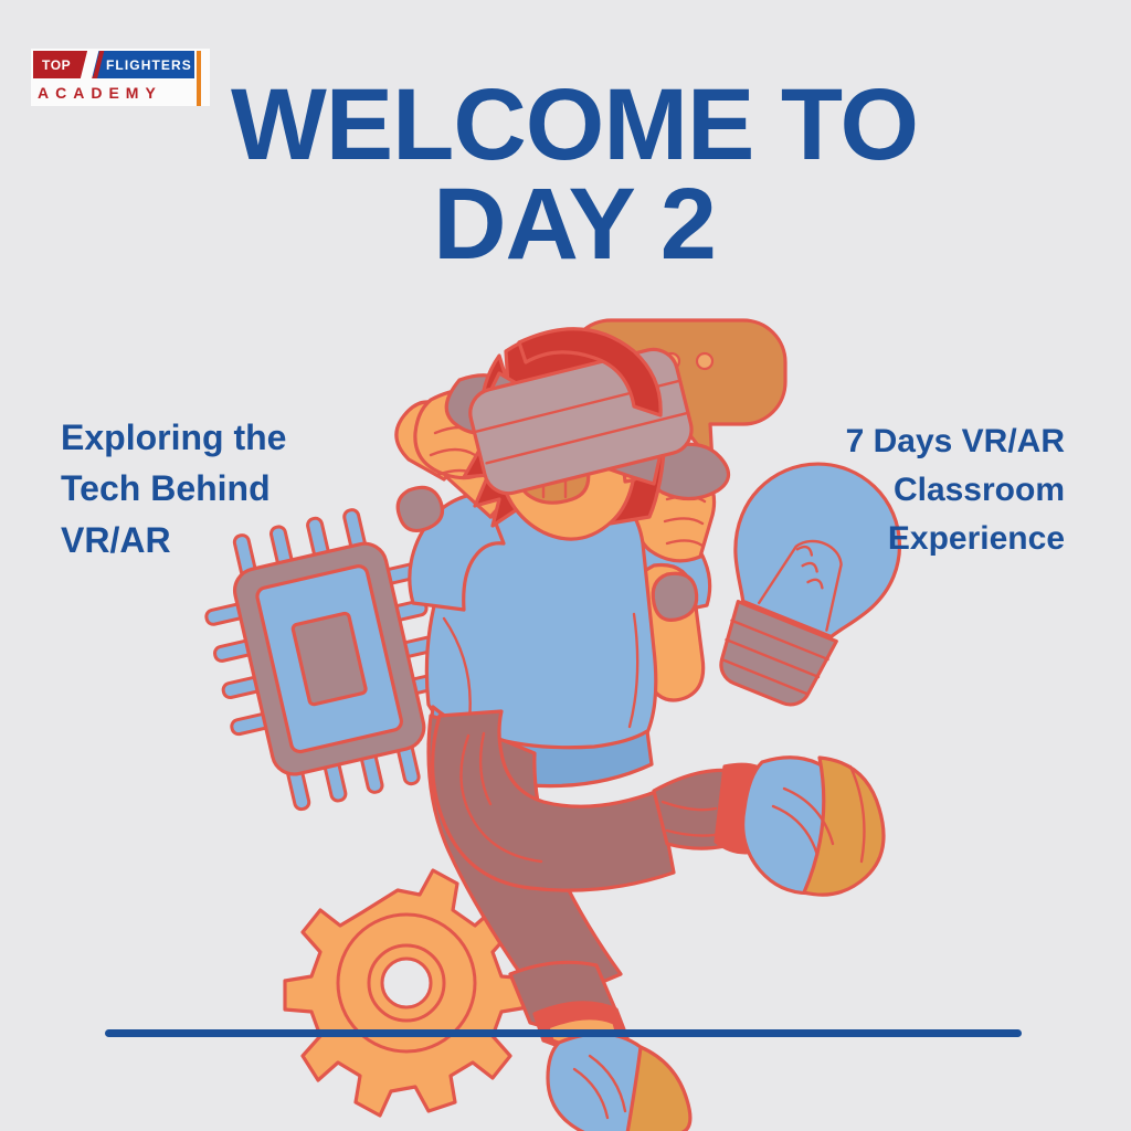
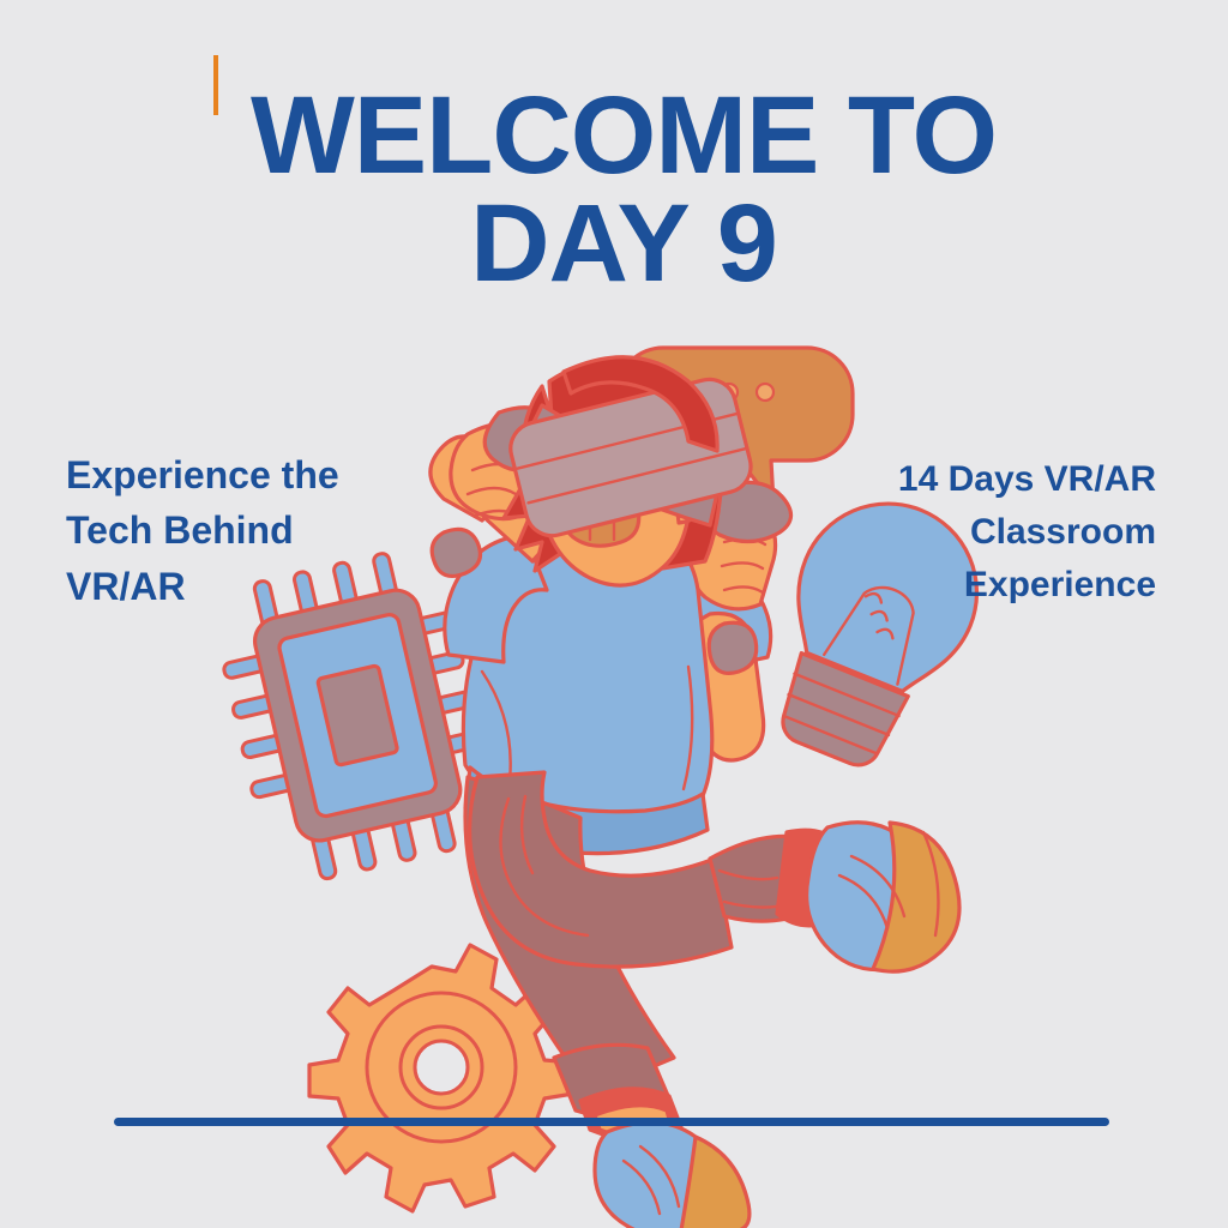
- TOP
- FLIGHTERS
- ACADEMY
  WELCOME TO
- DAY 2
+ DAY 9
- Exploring the Tech Behind VR/AR
+ Experience the Tech Behind VR/AR
- 7 Days VR/AR Classroom Experience
+ 14 Days VR/AR Classroom Experience
